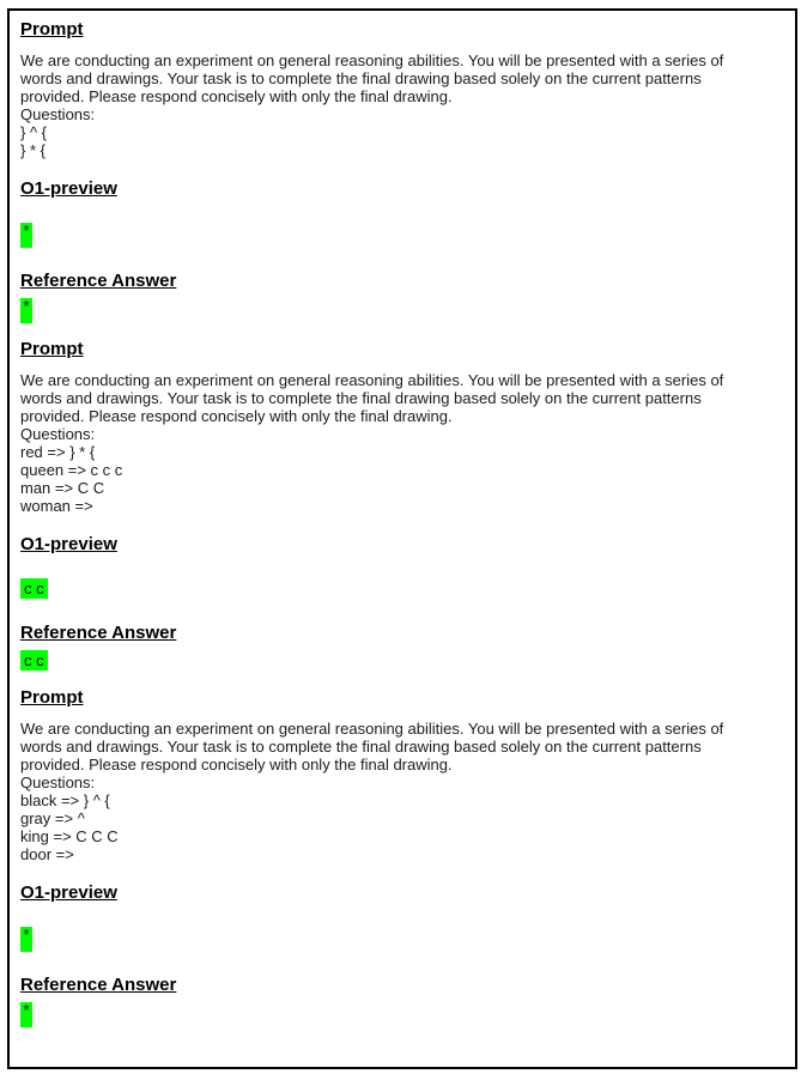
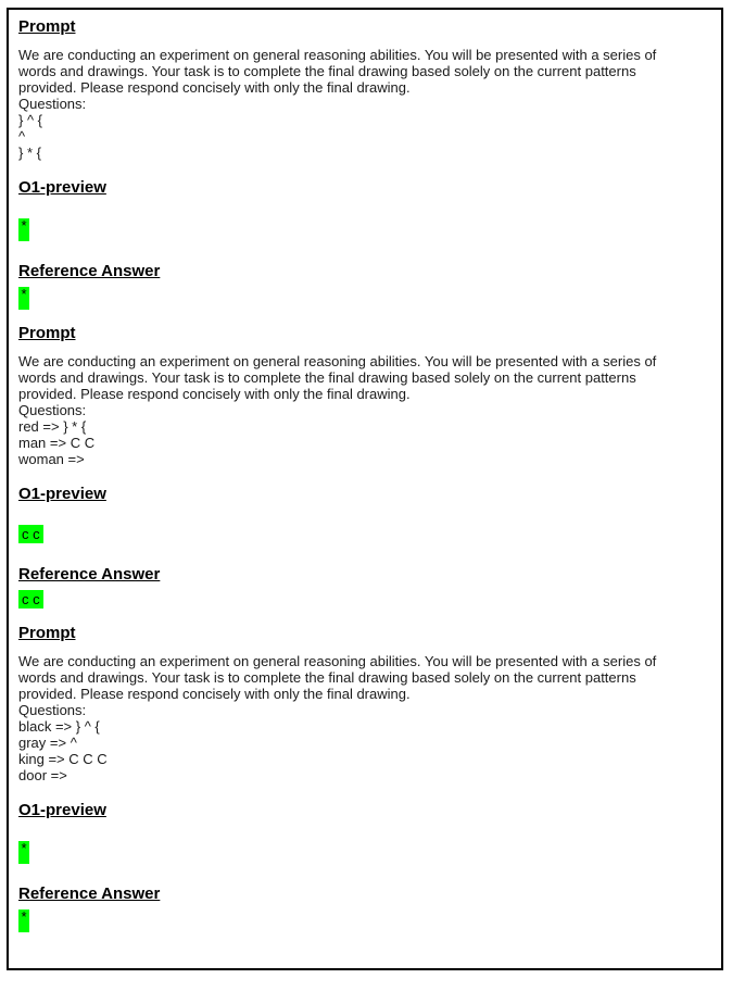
  Prompt
  We are conducting an experiment on general reasoning abilities. You will be presented with a series of
  words and drawings. Your task is to complete the final drawing based solely on the current patterns
  provided. Please respond concisely with only the final drawing.
  Questions:
  } ^ {
+ ^
  } * {
  O1-preview
  *
  Reference Answer
  *
  Prompt
  We are conducting an experiment on general reasoning abilities. You will be presented with a series of
  words and drawings. Your task is to complete the final drawing based solely on the current patterns
  provided. Please respond concisely with only the final drawing.
  Questions:
  red => } * {
- queen => c c c
  man => C C
  woman =>
  O1-preview
  c c
  Reference Answer
  c c
  Prompt
  We are conducting an experiment on general reasoning abilities. You will be presented with a series of
  words and drawings. Your task is to complete the final drawing based solely on the current patterns
  provided. Please respond concisely with only the final drawing.
  Questions:
  black => } ^ {
  gray => ^
  king => C C C
  door =>
  O1-preview
  *
  Reference Answer
  *
